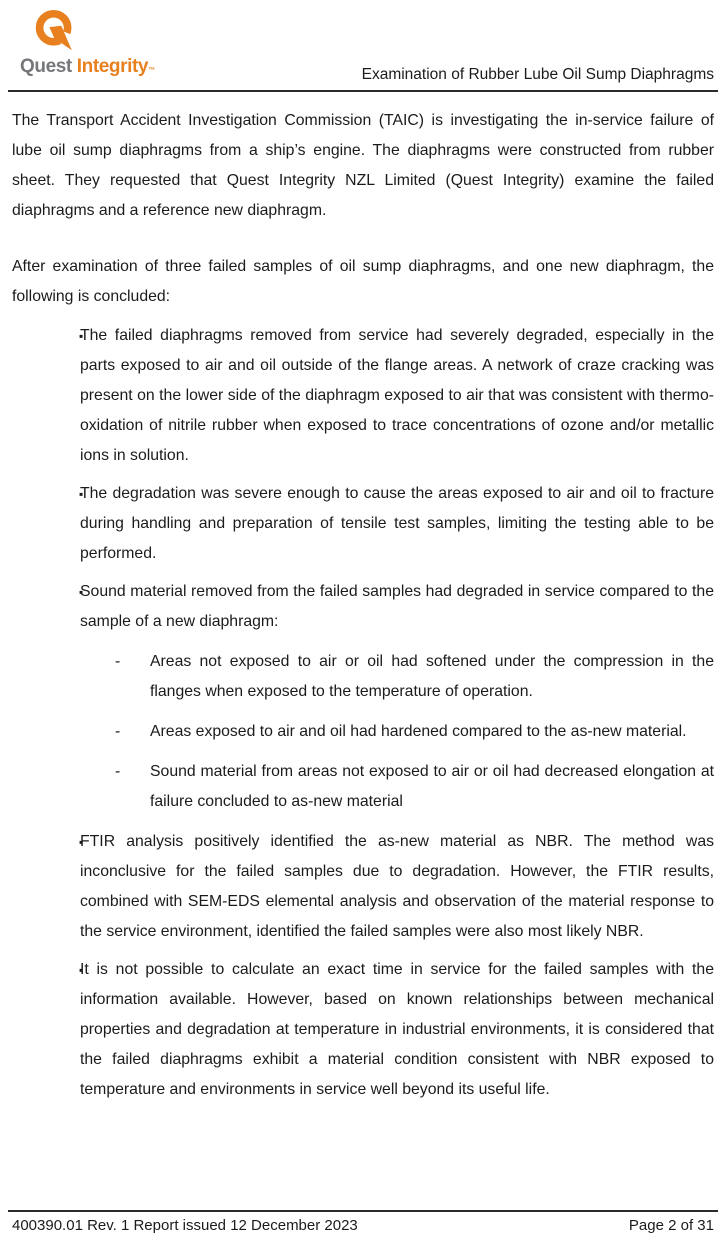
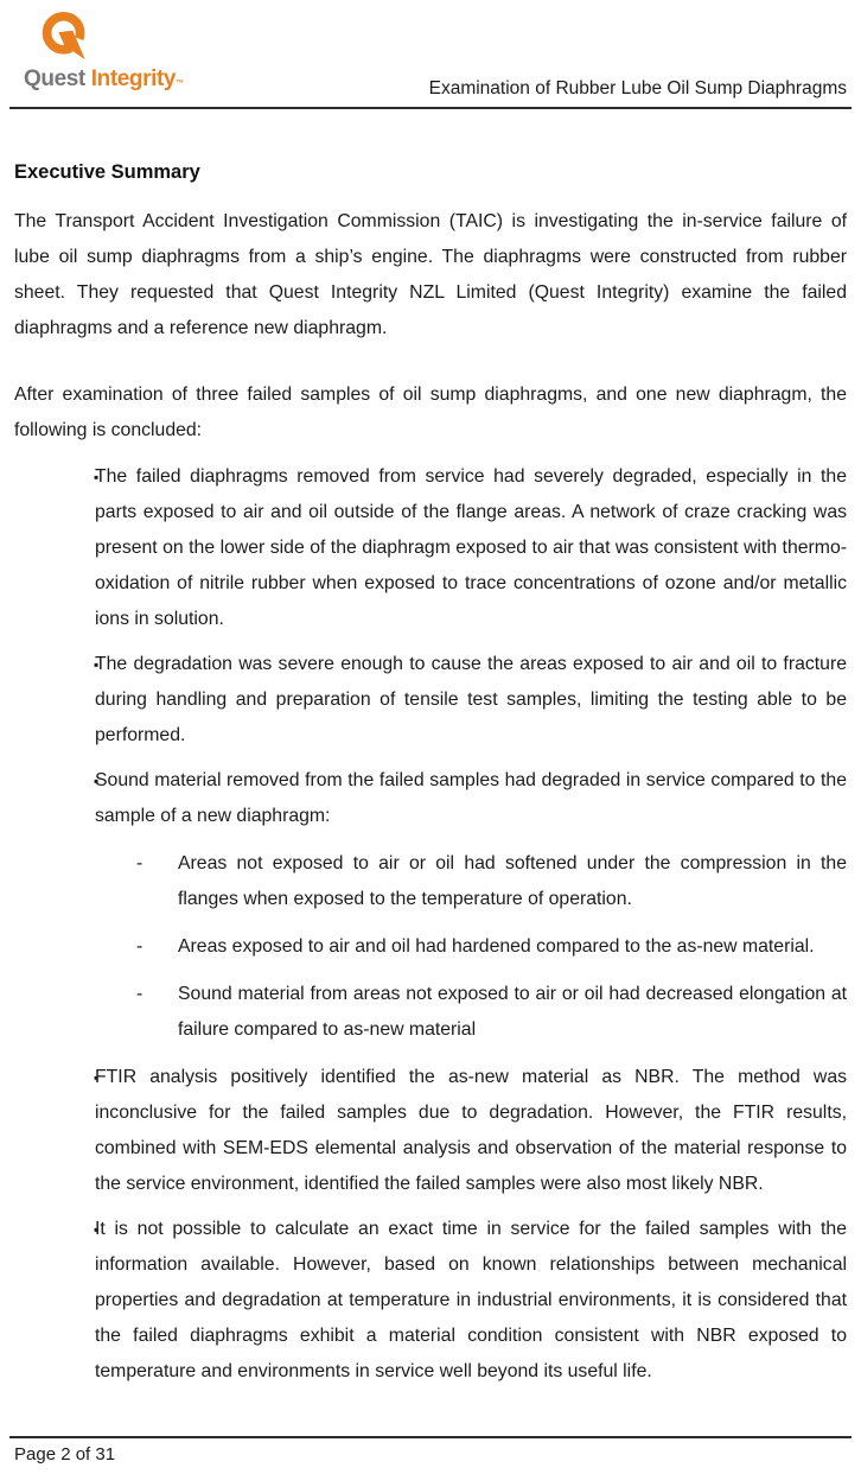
  Quest Integrity
  Examination of Rubber Lube Oil Sump Diaphragms
+ Executive Summary
  The Transport Accident Investigation Commission (TAIC) is investigating the in-service failure of lube oil sump diaphragms from a ship’s engine. The diaphragms were constructed from rubber sheet. They requested that Quest Integrity NZL Limited (Quest Integrity) examine the failed diaphragms and a reference new diaphragm.
  After examination of three failed samples of oil sump diaphragms, and one new diaphragm, the following is concluded:
  ▪
  The failed diaphragms removed from service had severely degraded, especially in the parts exposed to air and oil outside of the flange areas. A network of craze cracking was present on the lower side of the diaphragm exposed to air that was consistent with thermo-oxidation of nitrile rubber when exposed to trace concentrations of ozone and/or metallic ions in solution.
  ▪
  The degradation was severe enough to cause the areas exposed to air and oil to fracture during handling and preparation of tensile test samples, limiting the testing able to be performed.
  ▪
  Sound material removed from the failed samples had degraded in service compared to the sample of a new diaphragm:
  -
  Areas not exposed to air or oil had softened under the compression in the flanges when exposed to the temperature of operation.
  -
  Areas exposed to air and oil had hardened compared to the as-new material.
  -
- Sound material from areas not exposed to air or oil had decreased elongation at failure concluded to as-new material
+ Sound material from areas not exposed to air or oil had decreased elongation at failure compared to as-new material
  ▪
  FTIR analysis positively identified the as-new material as NBR. The method was inconclusive for the failed samples due to degradation. However, the FTIR results, combined with SEM-EDS elemental analysis and observation of the material response to the service environment, identified the failed samples were also most likely NBR.
  ▪
  It is not possible to calculate an exact time in service for the failed samples with the information available. However, based on known relationships between mechanical properties and degradation at temperature in industrial environments, it is considered that the failed diaphragms exhibit a material condition consistent with NBR exposed to temperature and environments in service well beyond its useful life.
- 400390.01 Rev. 1 Report issued 12 December 2023
  Page 2 of 31
